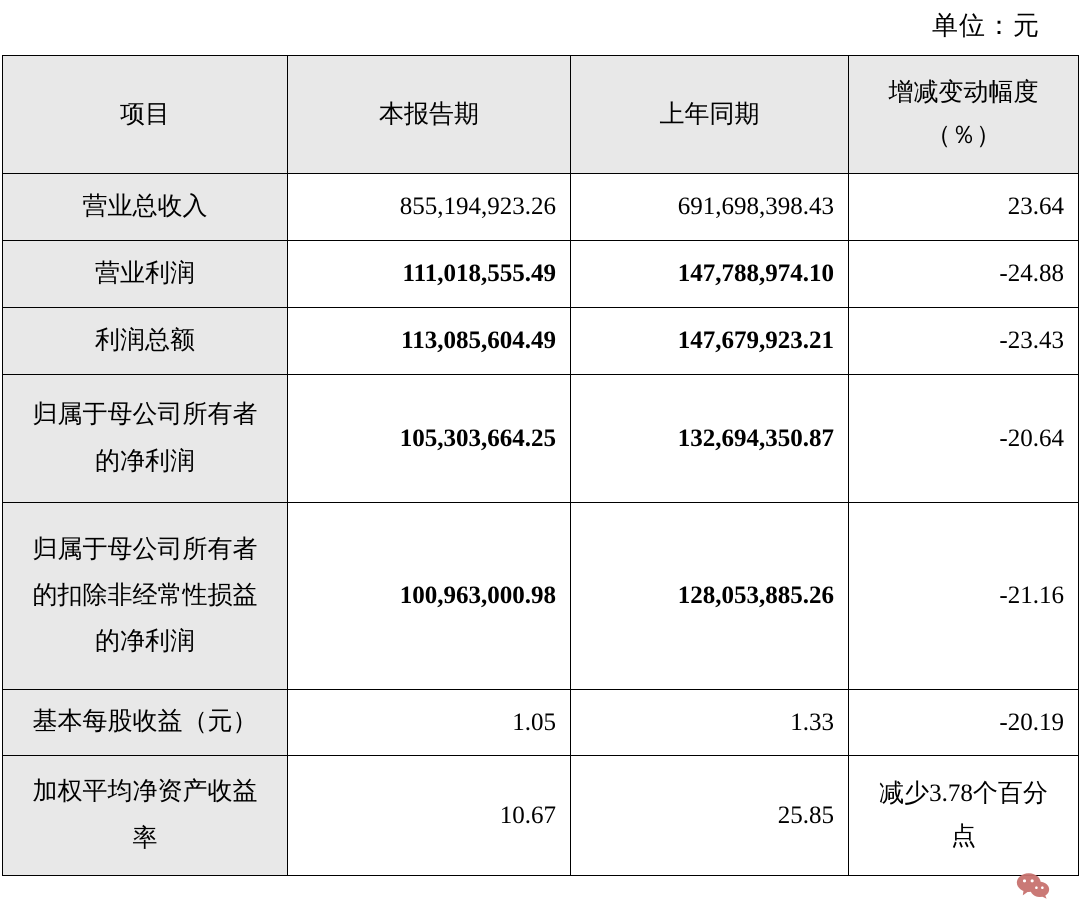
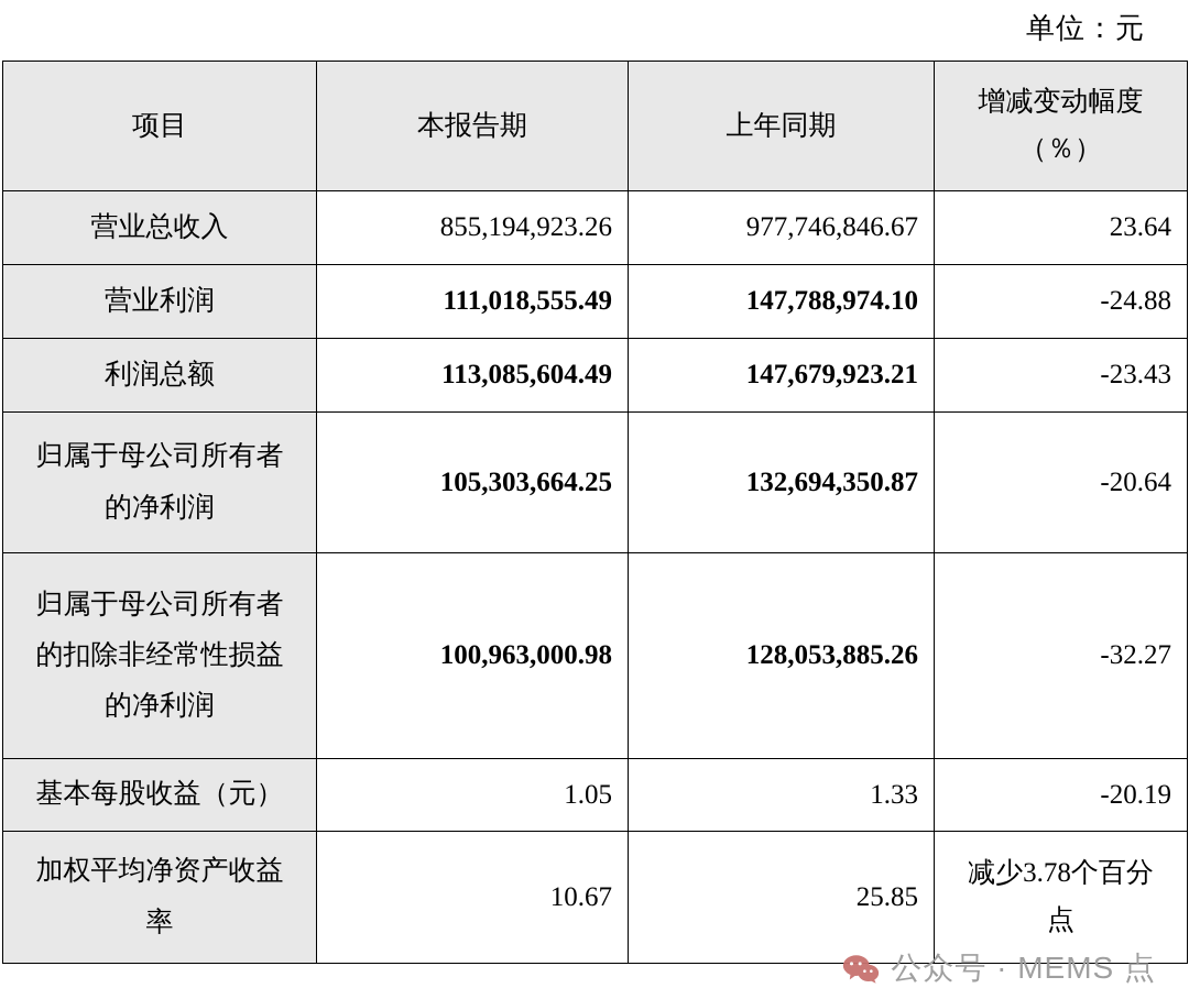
  单位：元
  项目	本报告期	上年同期	增减变动幅度 （％）
- 营业总收入	855,194,923.26	691,698,398.43	23.64
+ 营业总收入	855,194,923.26	977,746,846.67	23.64
  营业利润	111,018,555.49	147,788,974.10	-24.88
  利润总额	113,085,604.49	147,679,923.21	-23.43
  归属于母公司所有者 的净利润	105,303,664.25	132,694,350.87	-20.64
- 归属于母公司所有者 的扣除非经常性损益 的净利润	100,963,000.98	128,053,885.26	-21.16
+ 归属于母公司所有者 的扣除非经常性损益 的净利润	100,963,000.98	128,053,885.26	-32.27
  基本每股收益（元）	1.05	1.33	-20.19
  加权平均净资产收益 率	10.67	25.85	减少3.78个百分 点
+ 公众号 · MEMS 点
